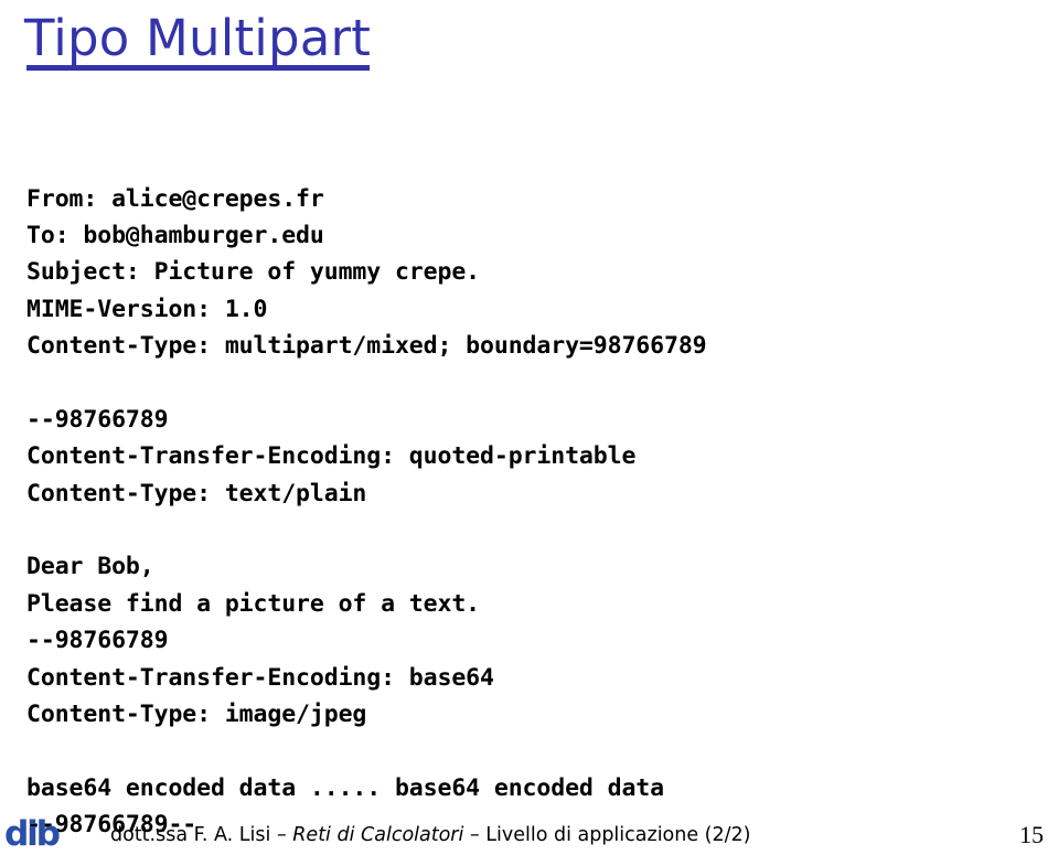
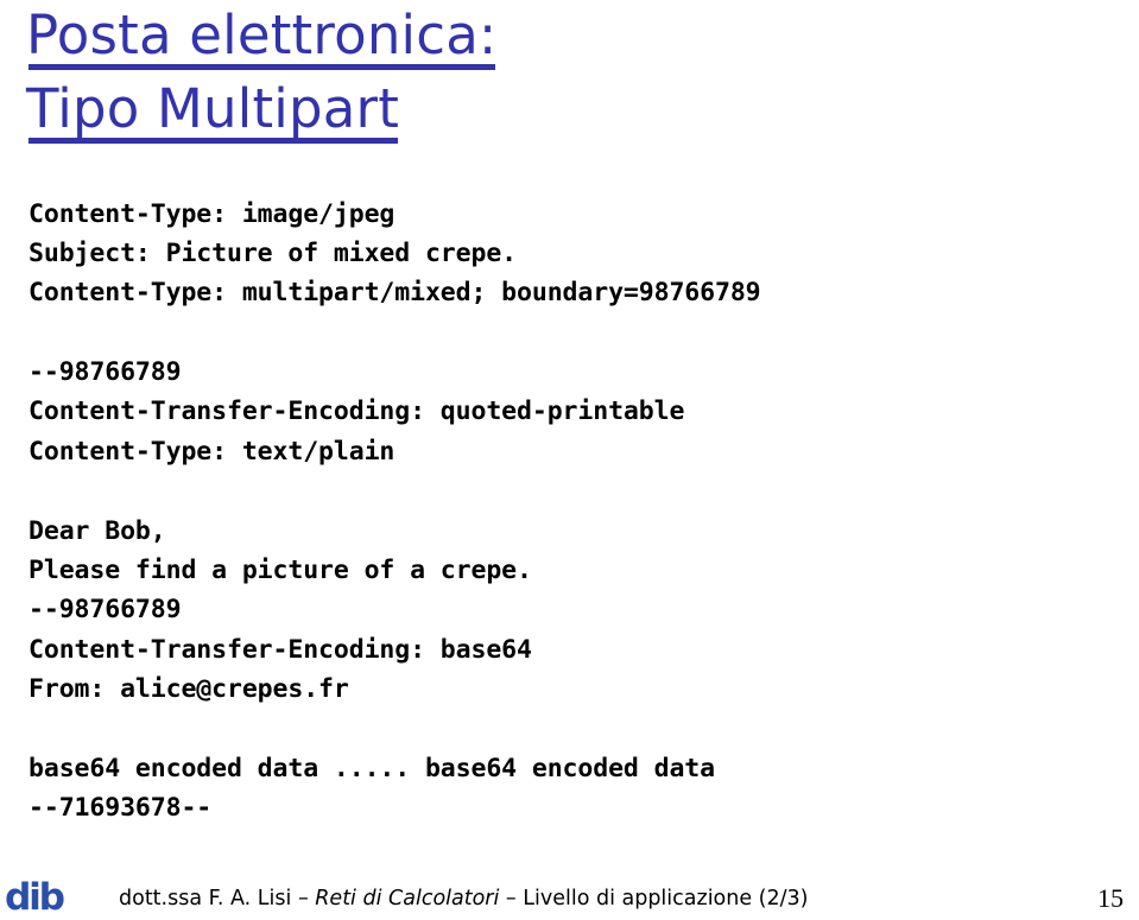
+ Posta elettronica:
  Tipo Multipart
- From: alice@crepes.fr
+ Content-Type: image/jpeg
- To: bob@hamburger.edu
- Subject: Picture of yummy crepe.
+ Subject: Picture of mixed crepe.
- MIME-Version: 1.0
  Content-Type: multipart/mixed; boundary=98766789
  --98766789
  Content-Transfer-Encoding: quoted-printable
  Content-Type: text/plain
  Dear Bob,
- Please find a picture of a text.
+ Please find a picture of a crepe.
  --98766789
  Content-Transfer-Encoding: base64
- Content-Type: image/jpeg
+ From: alice@crepes.fr
  base64 encoded data ..... base64 encoded data
- --98766789--
+ --71693678--
  dib
- dott.ssa F. A. Lisi – Reti di Calcolatori – Livello di applicazione (2/2)
+ dott.ssa F. A. Lisi – Reti di Calcolatori – Livello di applicazione (2/3)
  15
